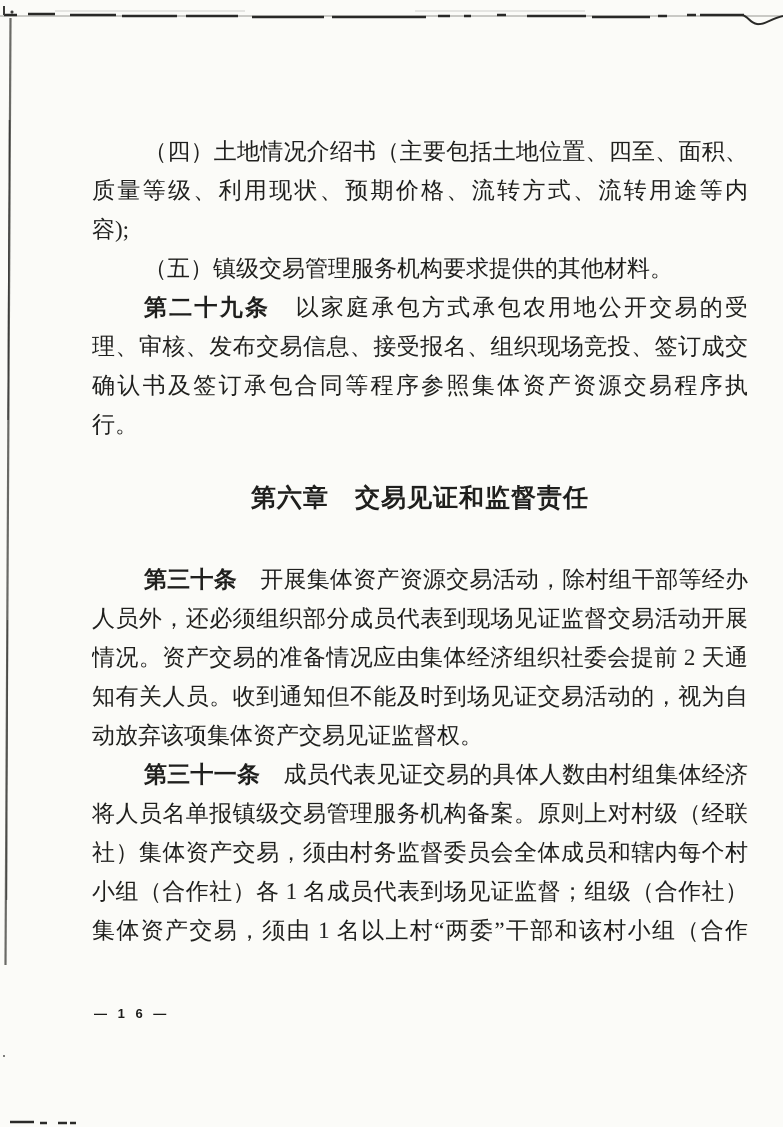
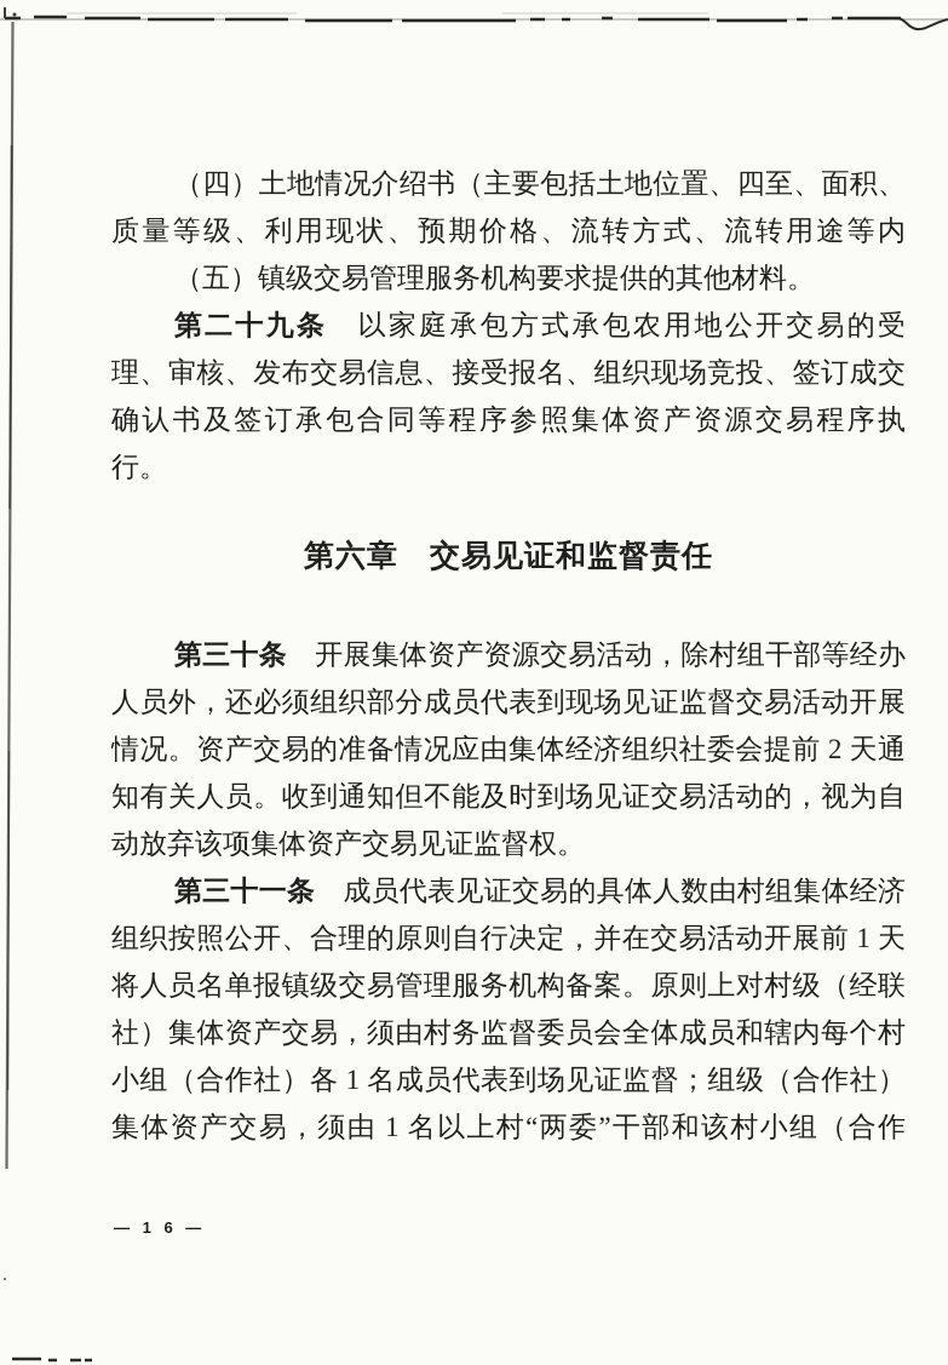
  （四）土地情况介绍书（主要包括土地位置、四至、面积、
  质量等级、利用现状、预期价格、流转方式、流转用途等内
- 容);
  （五）镇级交易管理服务机构要求提供的其他材料。
  第二十九条 以家庭承包方式承包农用地公开交易的受
  理、审核、发布交易信息、接受报名、组织现场竞投、签订成交
  确认书及签订承包合同等程序参照集体资产资源交易程序执
  行。
  第六章 交易见证和监督责任
  第三十条 开展集体资产资源交易活动，除村组干部等经办
  人员外，还必须组织部分成员代表到现场见证监督交易活动开展
  情况。资产交易的准备情况应由集体经济组织社委会提前 2 天通
  知有关人员。收到通知但不能及时到场见证交易活动的，视为自
  动放弃该项集体资产交易见证监督权。
  第三十一条 成员代表见证交易的具体人数由村组集体经济
+ 组织按照公开、合理的原则自行决定，并在交易活动开展前 1 天
  将人员名单报镇级交易管理服务机构备案。原则上对村级（经联
  社）集体资产交易，须由村务监督委员会全体成员和辖内每个村
  小组（合作社）各 1 名成员代表到场见证监督；组级（合作社）
  集体资产交易，须由 1 名以上村“两委”干部和该村小组（合作
  — 1 6 —
